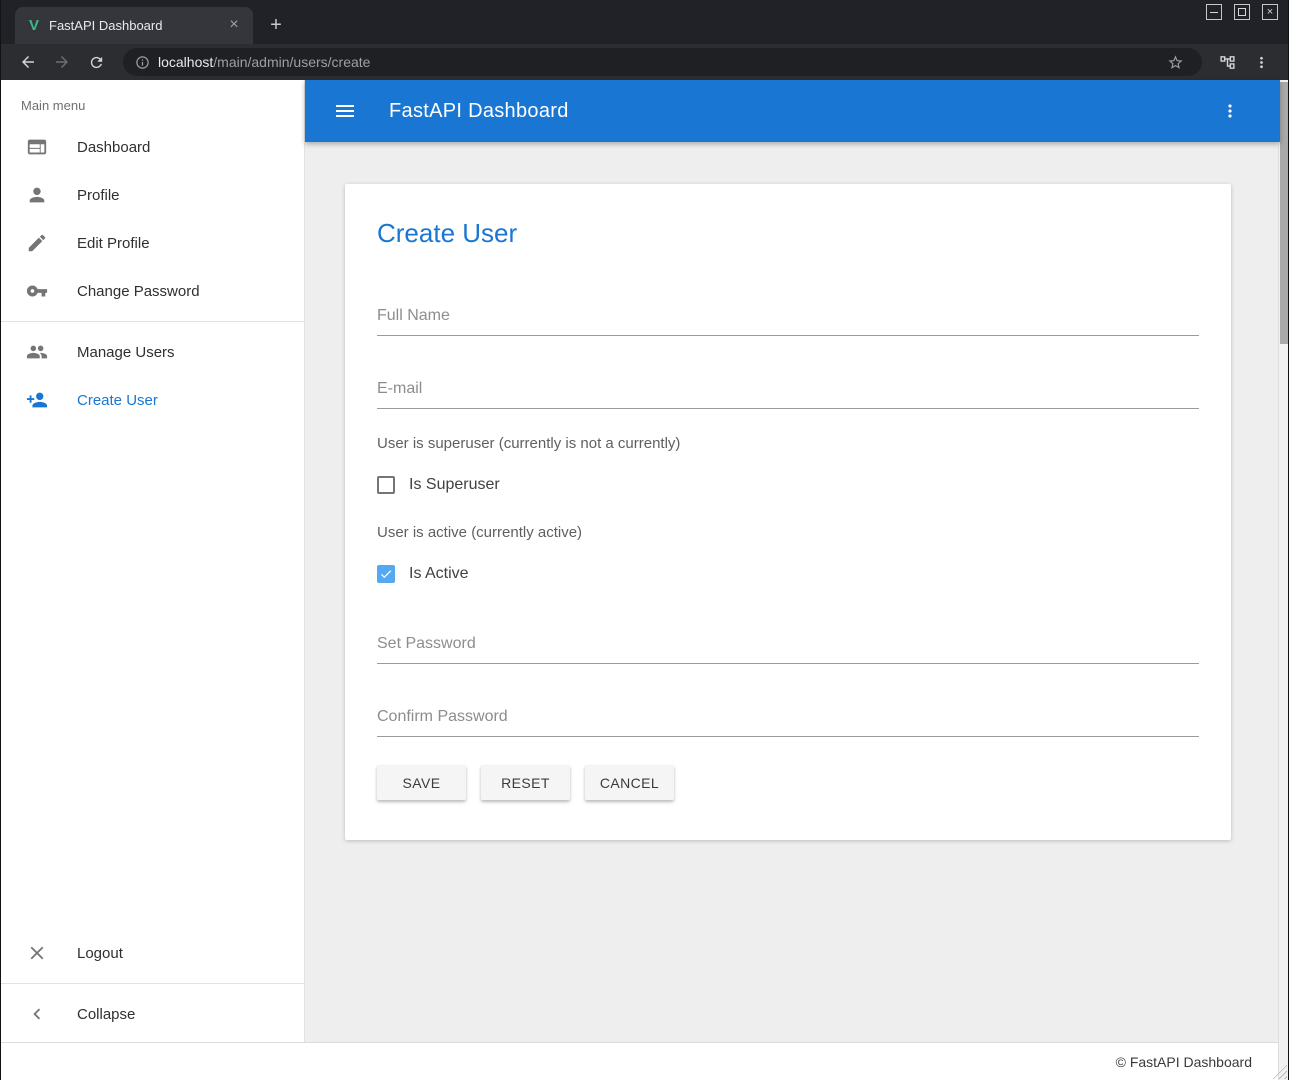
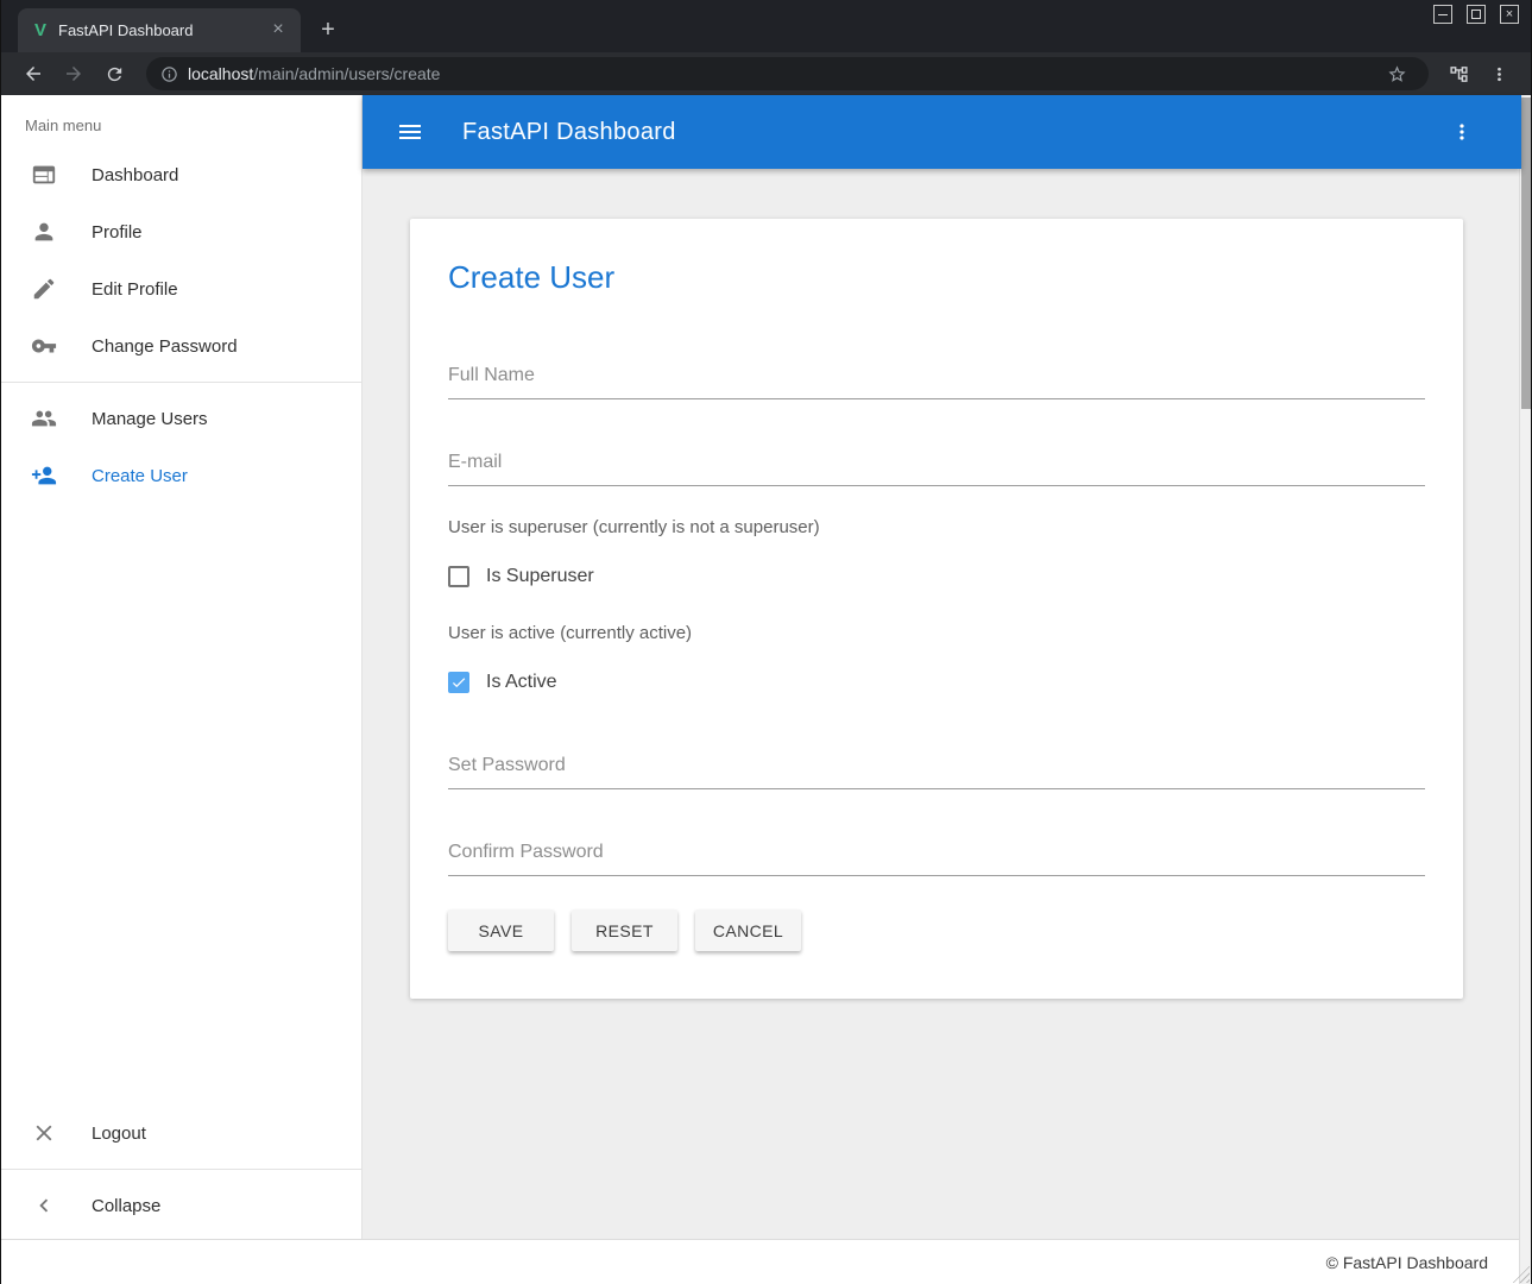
  V
  FastAPI Dashboard
  ×
  +
  ×
  localhost/main/admin/users/create
  Main menu
  Dashboard
  Profile
  Edit Profile
  Change Password
  Manage Users
  Create User
  Logout
  Collapse
  FastAPI Dashboard
  Create User
  Full Name
  E-mail
- User is superuser (currently is not a currently)
+ User is superuser (currently is not a superuser)
  Is Superuser
  User is active (currently active)
  Is Active
  Set Password
  Confirm Password
  SAVE
  RESET
  CANCEL
  © FastAPI Dashboard
